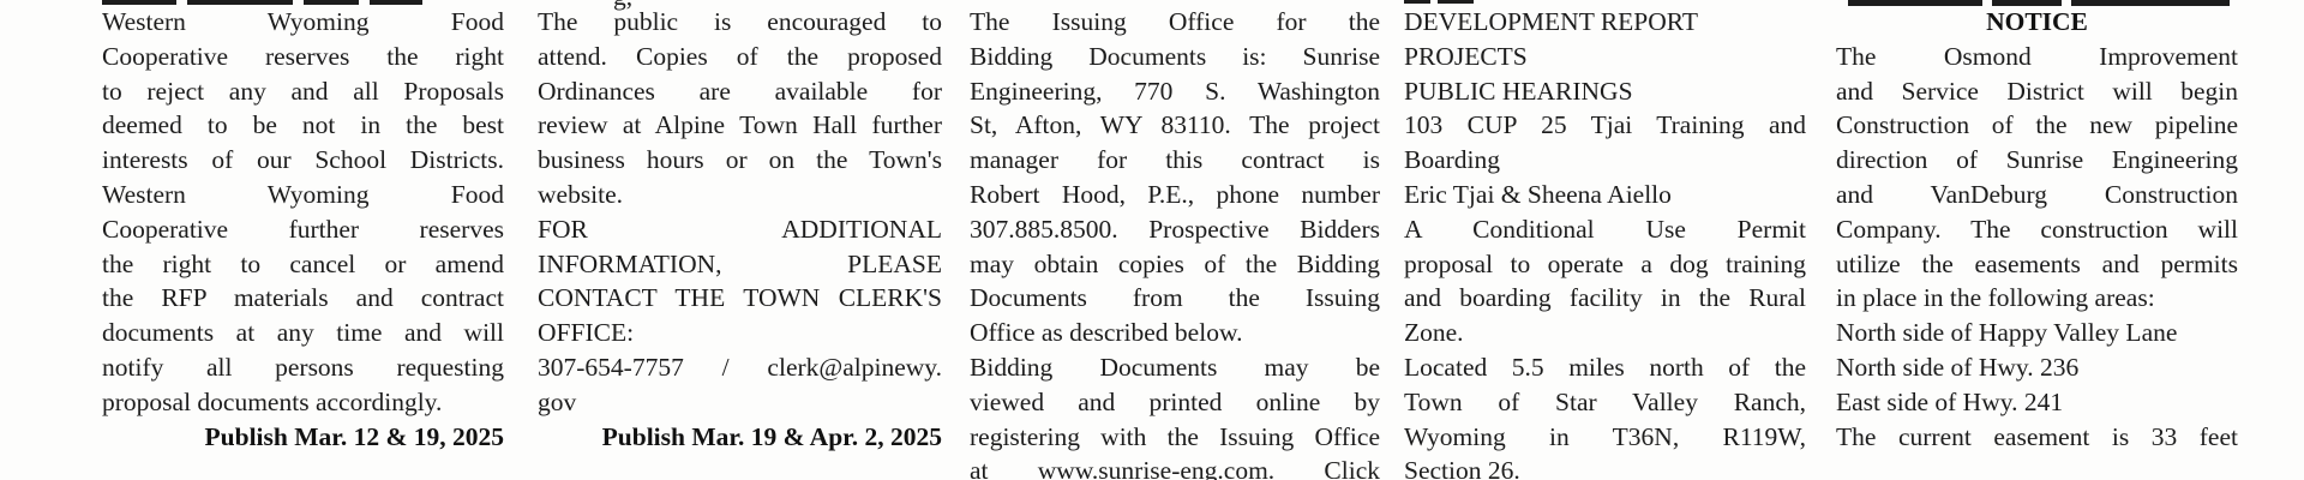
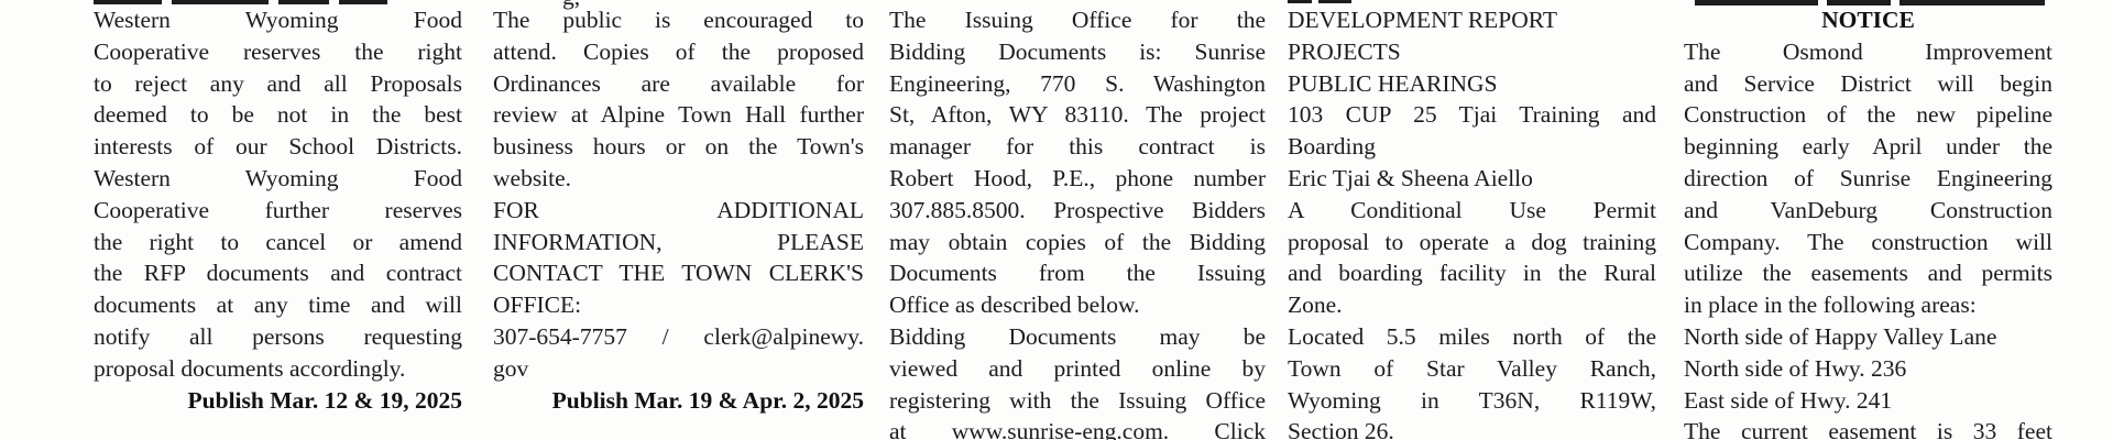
  Western Wyoming Food
  Cooperative reserves the right
  to reject any and all Proposals
  deemed to be not in the best
  interests of our School Districts.
  Western Wyoming Food
  Cooperative further reserves
  the right to cancel or amend
- the RFP materials and contract
+ the RFP documents and contract
  documents at any time and will
  notify all persons requesting
  proposal documents accordingly.
  Publish Mar. 12 & 19, 2025
  The public is encouraged to
  attend. Copies of the proposed
  Ordinances are available for
  review at Alpine Town Hall further
  business hours or on the Town's
  website.
  FOR ADDITIONAL
  INFORMATION, PLEASE
  CONTACT THE TOWN CLERK'S
  OFFICE:
  307-654-7757 / clerk@alpinewy.
  gov
  Publish Mar. 19 & Apr. 2, 2025
  The Issuing Office for the
  Bidding Documents is: Sunrise
  Engineering, 770 S. Washington
  St, Afton, WY 83110. The project
  manager for this contract is
  Robert Hood, P.E., phone number
  307.885.8500. Prospective Bidders
  may obtain copies of the Bidding
  Documents from the Issuing
  Office as described below.
  Bidding Documents may be
  viewed and printed online by
  registering with the Issuing Office
  at www.sunrise-eng.com. Click
  DEVELOPMENT REPORT
  PROJECTS
  PUBLIC HEARINGS
  103 CUP 25 Tjai Training and
  Boarding
  Eric Tjai & Sheena Aiello
  A Conditional Use Permit
  proposal to operate a dog training
  and boarding facility in the Rural
  Zone.
  Located 5.5 miles north of the
  Town of Star Valley Ranch,
  Wyoming in T36N, R119W,
  Section 26.
  NOTICE
  The Osmond Improvement
  and Service District will begin
  Construction of the new pipeline
+ beginning early April under the
  direction of Sunrise Engineering
  and VanDeburg Construction
  Company. The construction will
  utilize the easements and permits
  in place in the following areas:
  North side of Happy Valley Lane
  North side of Hwy. 236
  East side of Hwy. 241
  The current easement is 33 feet
